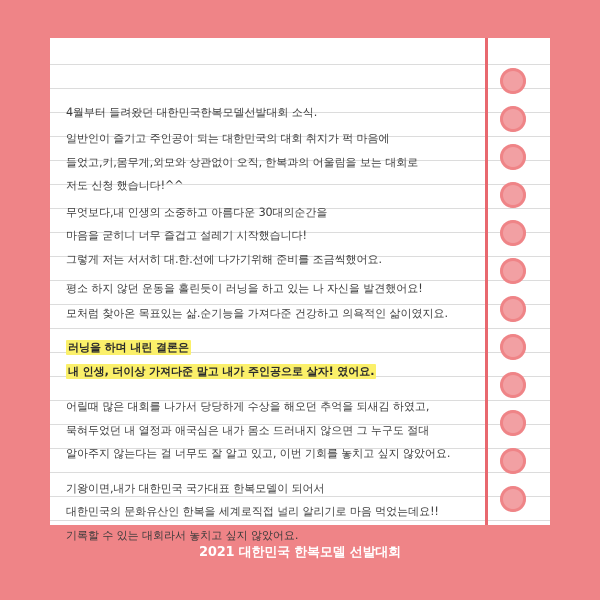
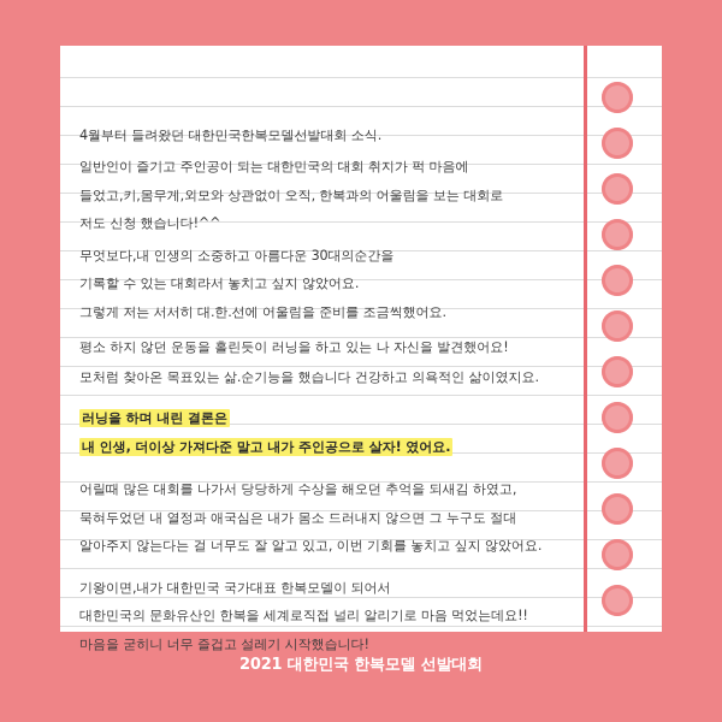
  4월부터 들려왔던 대한민국한복모델선발대회 소식.
  일반인이 즐기고 주인공이 되는 대한민국의 대회 취지가 퍽 마음에
  들었고,키,몸무게,외모와 상관없이 오직, 한복과의 어울림을 보는 대회로
  저도 신청 했습니다!^^
  무엇보다,내 인생의 소중하고 아름다운 30대의순간을
- 마음을 굳히니 너무 즐겁고 설레기 시작했습니다!
+ 기록할 수 있는 대회라서 놓치고 싶지 않았어요.
- 그렇게 저는 서서히 대.한.선에 나가기위해 준비를 조금씩했어요.
+ 그렇게 저는 서서히 대.한.선에 어울림을 준비를 조금씩했어요.
  평소 하지 않던 운동을 홀린듯이 러닝을 하고 있는 나 자신을 발견했어요!
- 모처럼 찾아온 목표있는 삶.순기능을 가져다준 건강하고 의욕적인 삶이였지요.
+ 모처럼 찾아온 목표있는 삶.순기능을 했습니다 건강하고 의욕적인 삶이였지요.
  러닝을 하며 내린 결론은
  내 인생, 더이상 가져다준 말고 내가 주인공으로 살자! 였어요.
  어릴때 많은 대회를 나가서 당당하게 수상을 해오던 추억을 되새김 하였고,
  묵혀두었던 내 열정과 애국심은 내가 몸소 드러내지 않으면 그 누구도 절대
  알아주지 않는다는 걸 너무도 잘 알고 있고, 이번 기회를 놓치고 싶지 않았어요.
  기왕이면,내가 대한민국 국가대표 한복모델이 되어서
  대한민국의 문화유산인 한복을 세계로직접 널리 알리기로 마음 먹었는데요!!
- 기록할 수 있는 대회라서 놓치고 싶지 않았어요.
+ 마음을 굳히니 너무 즐겁고 설레기 시작했습니다!
  2021 대한민국 한복모델 선발대회
